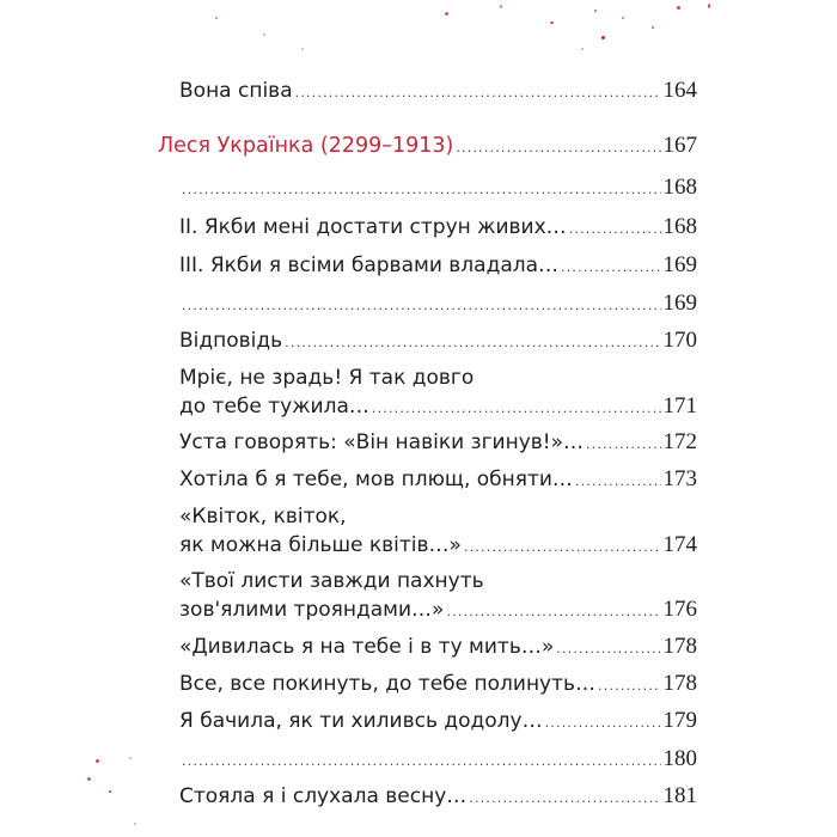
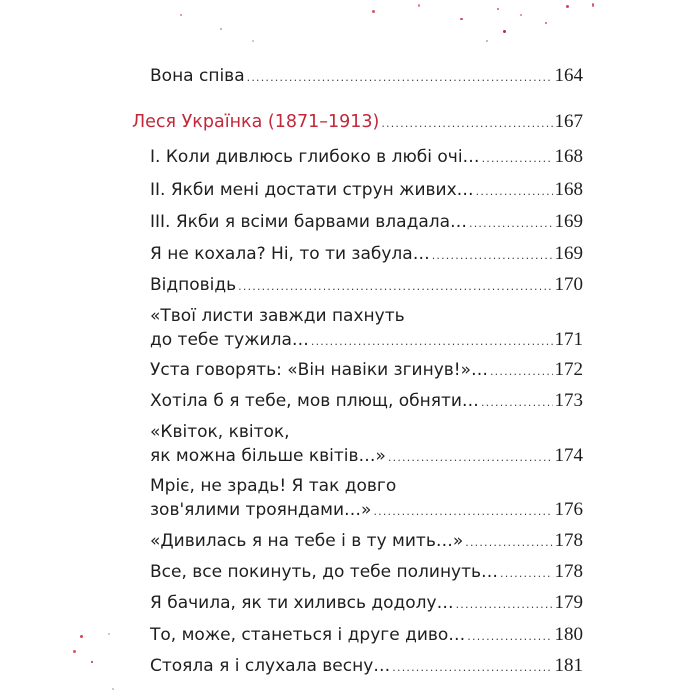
  Вона співа
  164
- Леся Українка (2299–1913)
+ Леся Українка (1871–1913)
  167
+ I. Коли дивлюсь глибоко в любі очі…
  168
  II. Якби мені достати струн живих…
  168
  III. Якби я всіми барвами владала…
  169
+ Я не кохала? Ні, то ти забула…
  169
  Відповідь
  170
- Мріє, не зрадь! Я так довго
+ «Твої листи завжди пахнуть
  до тебе тужила…
  171
  Уста говорять: «Він навіки згинув!»…
  172
  Хотіла б я тебе, мов плющ, обняти…
  173
  «Квіток, квіток,
  як можна більше квітів…»
  174
- «Твої листи завжди пахнуть
+ Мріє, не зрадь! Я так довго
  зов'ялими трояндами…»
  176
  «Дивилась я на тебе і в ту мить…»
  178
  Все, все покинуть, до тебе полинуть…
  178
  Я бачила, як ти хиливсь додолу…
  179
+ То, може, станеться і друге диво…
  180
  Стояла я і слухала весну…
  181
